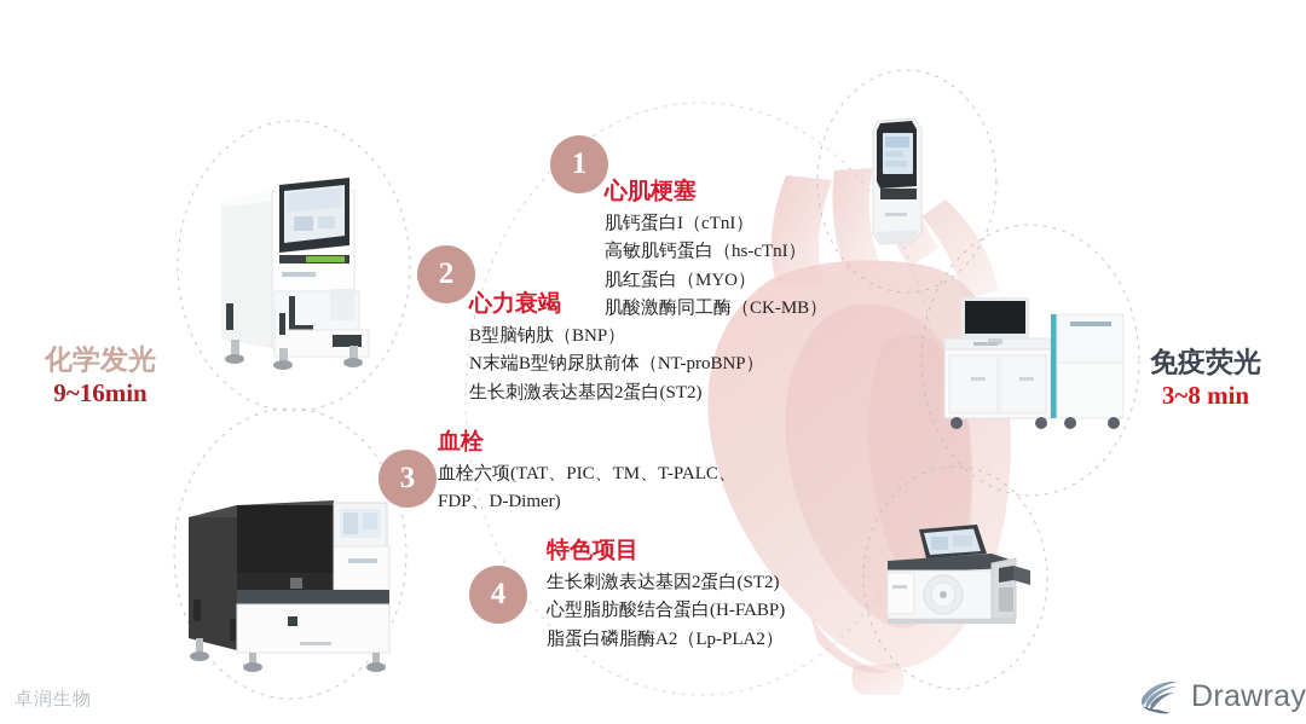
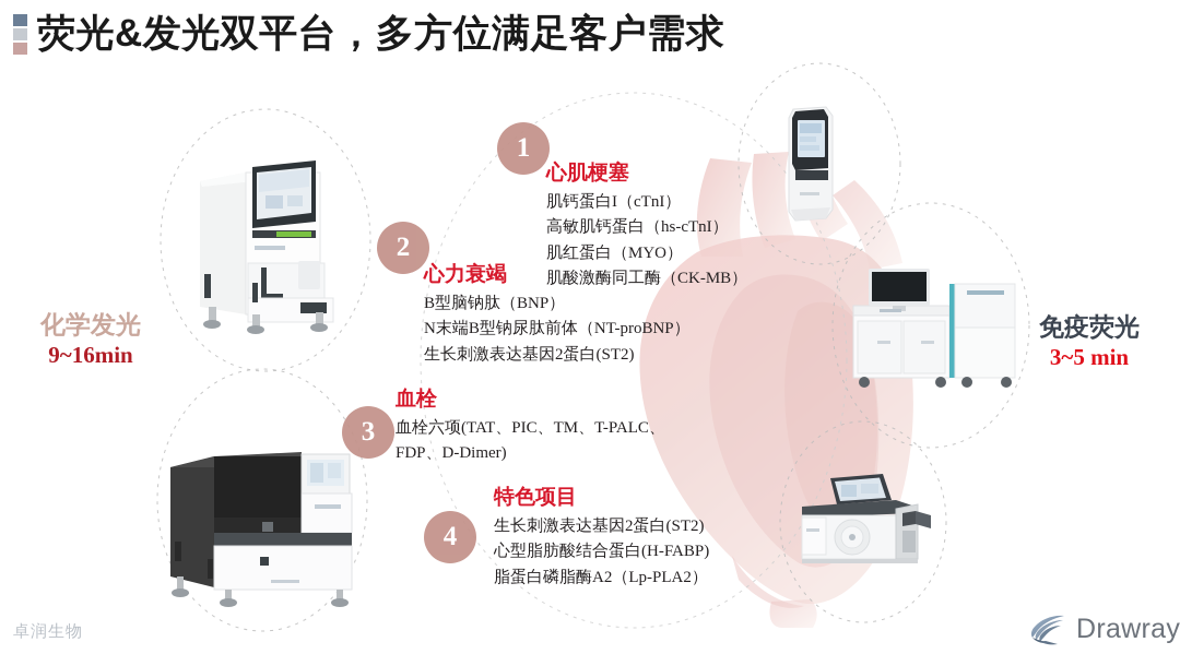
+ 荧光&发光双平台，多方位满足客户需求
  化学发光
  9~16min
  免疫荧光
- 3~8 min
+ 3~5 min
  1
  2
  3
  4
  心肌梗塞
  肌钙蛋白I（cTnI）
  高敏肌钙蛋白（hs-cTnI）
  肌红蛋白（MYO）
  肌酸激酶同工酶（CK-MB）
  心力衰竭
  B型脑钠肽（BNP）
  N末端B型钠尿肽前体（NT-proBNP）
  生长刺激表达基因2蛋白(ST2)
  血栓
  血栓六项(TAT、PIC、TM、T-PALC、
  FDP、D-Dimer)
  特色项目
  生长刺激表达基因2蛋白(ST2)
  心型脂肪酸结合蛋白(H-FABP)
  脂蛋白磷脂酶A2（Lp-PLA2）
  卓润生物
  Drawray
